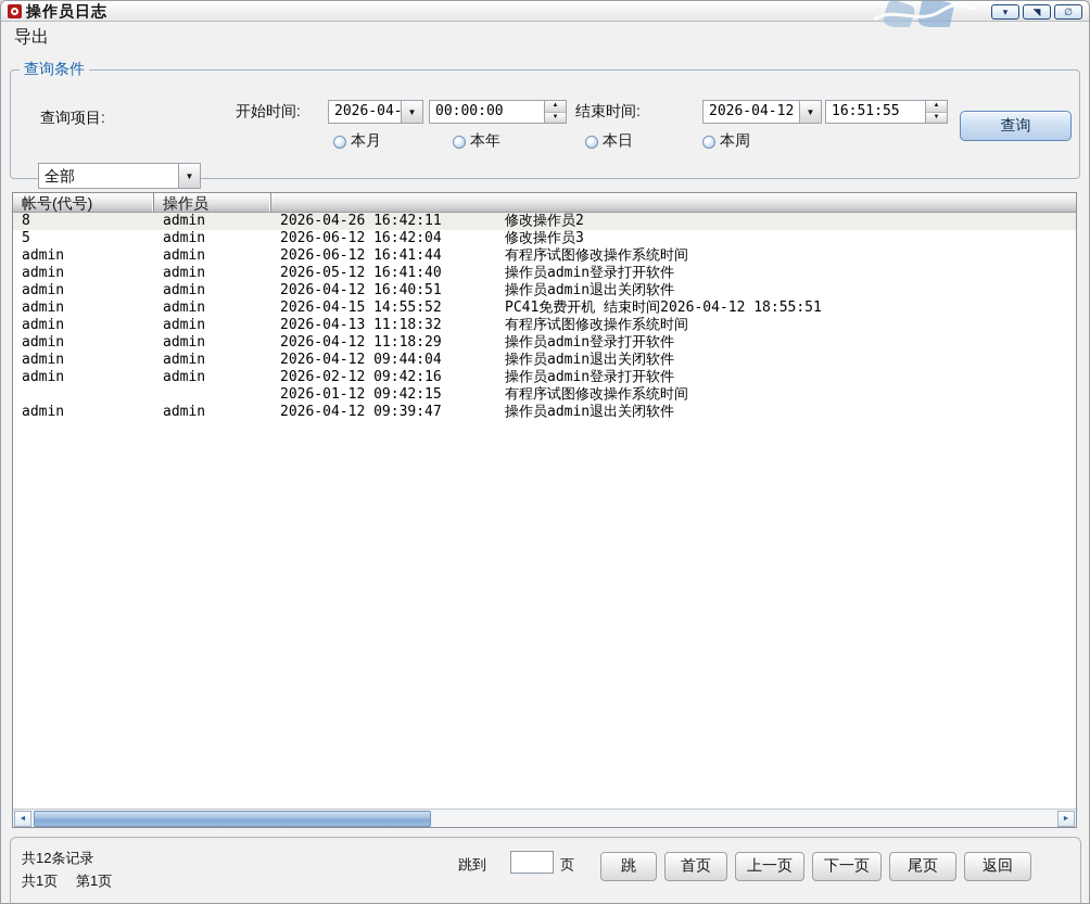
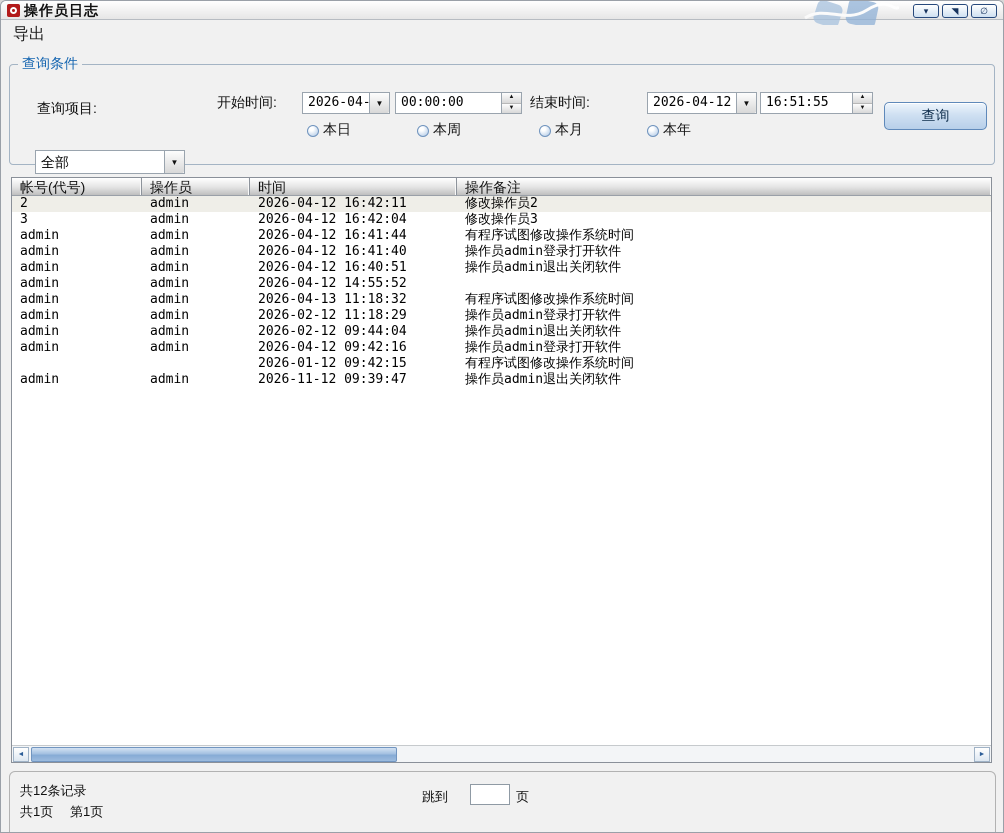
  操作员日志
  ▾
  ◥
  ∅
  导出
  查询条件
  查询项目:
  开始时间:
  2026-04-
  ▼
  00:00:00
  结束时间:
  2026-04-12
  ▼
  16:51:55
  查询
- 本月
+ 本日
- 本年
+ 本周
- 本日
+ 本月
- 本周
+ 本年
  全部
  ▼
  帐号(代号)
  操作员
+ 时间
+ 操作备注
- 8
+ 2
  admin
- 2026-04-26 16:42:11
+ 2026-04-12 16:42:11
  修改操作员2
- 5
+ 3
  admin
- 2026-06-12 16:42:04
+ 2026-04-12 16:42:04
  修改操作员3
  admin
  admin
- 2026-06-12 16:41:44
+ 2026-04-12 16:41:44
  有程序试图修改操作系统时间
  admin
  admin
- 2026-05-12 16:41:40
+ 2026-04-12 16:41:40
  操作员admin登录打开软件
  admin
  admin
  2026-04-12 16:40:51
  操作员admin退出关闭软件
  admin
  admin
- 2026-04-15 14:55:52
+ 2026-04-12 14:55:52
- PC41免费开机 结束时间2026-04-12 18:55:51
  admin
  admin
  2026-04-13 11:18:32
  有程序试图修改操作系统时间
  admin
  admin
- 2026-04-12 11:18:29
+ 2026-02-12 11:18:29
  操作员admin登录打开软件
  admin
  admin
- 2026-04-12 09:44:04
+ 2026-02-12 09:44:04
  操作员admin退出关闭软件
  admin
  admin
- 2026-02-12 09:42:16
+ 2026-04-12 09:42:16
  操作员admin登录打开软件
  2026-01-12 09:42:15
  有程序试图修改操作系统时间
  admin
  admin
- 2026-04-12 09:39:47
+ 2026-11-12 09:39:47
  操作员admin退出关闭软件
  共12条记录
  共1页
  第1页
  跳到
  页
- 跳
- 首页
- 上一页
- 下一页
- 尾页
- 返回
